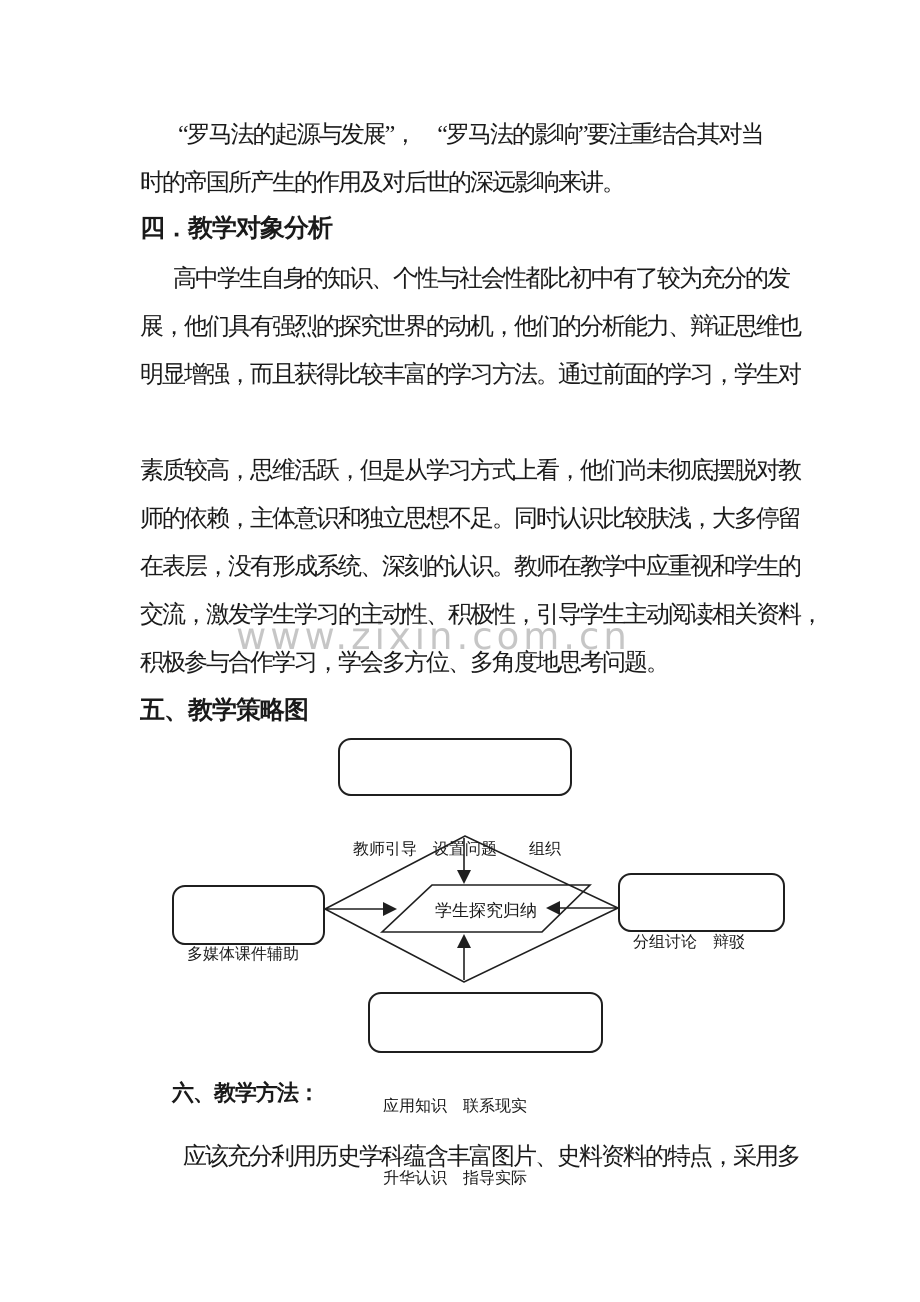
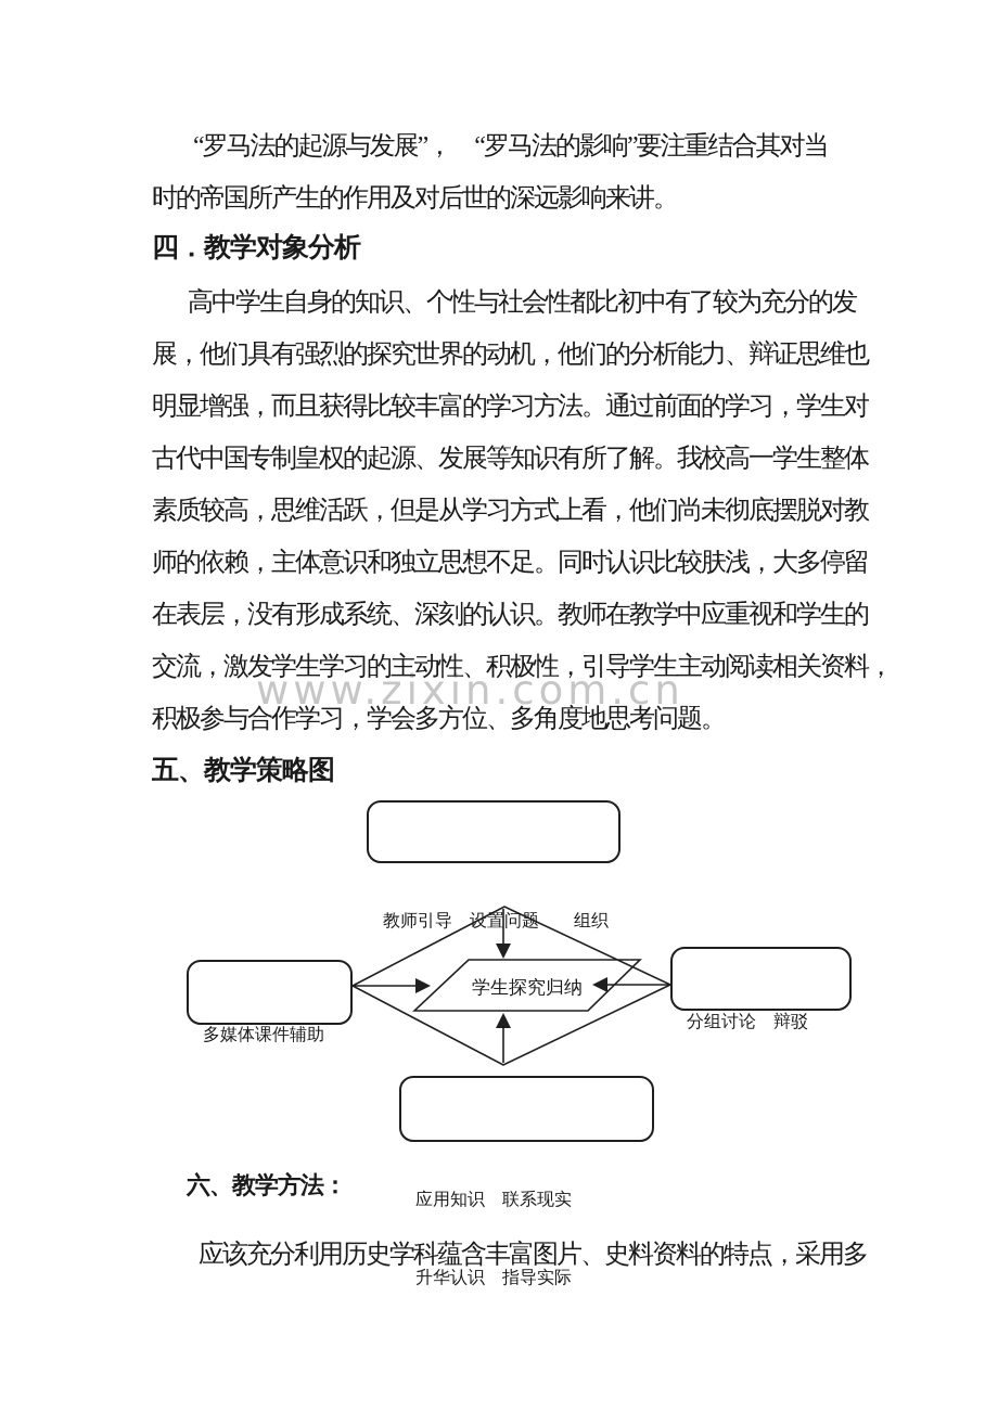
  www.zixin.com.cn
  “罗马法的起源与发展”， “罗马法的影响”要注重结合其对当
  时的帝国所产生的作用及对后世的深远影响来讲。
  四．教学对象分析
  高中学生自身的知识、个性与社会性都比初中有了较为充分的发
  展，他们具有强烈的探究世界的动机，他们的分析能力、辩证思维也
  明显增强，而且获得比较丰富的学习方法。通过前面的学习，学生对
+ 古代中国专制皇权的起源、发展等知识有所了解。我校高一学生整体
  素质较高，思维活跃，但是从学习方式上看，他们尚未彻底摆脱对教
  师的依赖，主体意识和独立思想不足。同时认识比较肤浅，大多停留
  在表层，没有形成系统、深刻的认识。教师在教学中应重视和学生的
  交流，激发学生学习的主动性、积极性，引导学生主动阅读相关资料，
  积极参与合作学习，学会多方位、多角度地思考问题。
  五、教学策略图
  教师引导 设置问题 组织
  多媒体课件辅助
  分组讨论 辩驳
  应用知识 联系现实
  升华认识 指导实际
  学生探究归纳
  六、教学方法：
  应该充分利用历史学科蕴含丰富图片、史料资料的特点，采用多
